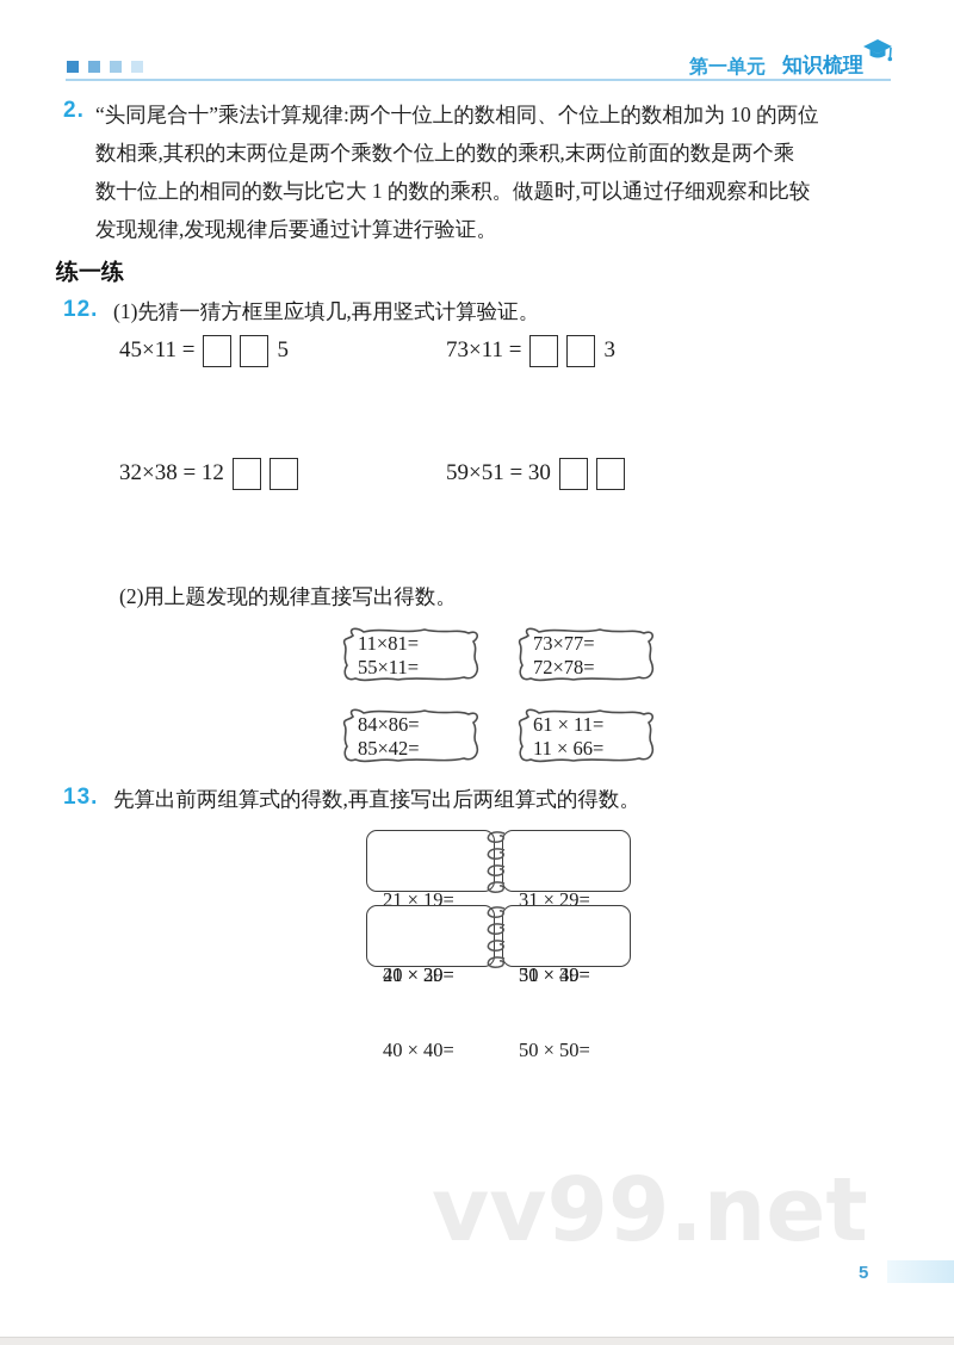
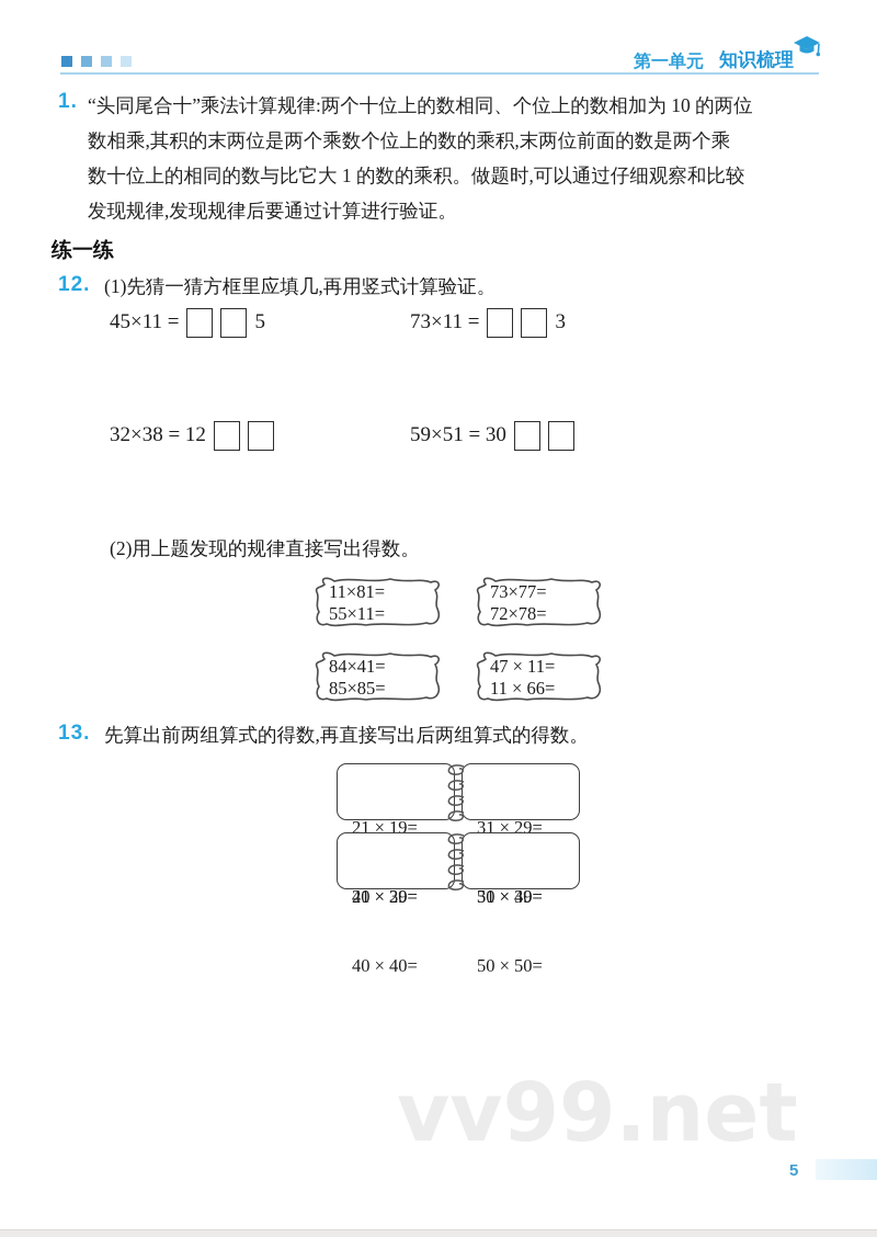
  第一单元
  知识梳理
- 2.
+ 1.
  “头同尾合十”乘法计算规律:两个十位上的数相同、个位上的数相加为 10 的两位
  数相乘,其积的末两位是两个乘数个位上的数的乘积,末两位前面的数是两个乘
  数十位上的相同的数与比它大 1 的数的乘积。做题时,可以通过仔细观察和比较
  发现规律,发现规律后要通过计算进行验证。
  练一练
  12.
  (1)先猜一猜方框里应填几,再用竖式计算验证。
  45×11 =
  5
  73×11 =
  3
  32×38 = 12
  59×51 = 30
  (2)用上题发现的规律直接写出得数。
  11×81=
  55×11=
  73×77=
  72×78=
- 84×86=
+ 84×41=
- 85×42=
+ 85×85=
- 61 × 11=
+ 47 × 11=
  11 × 66=
  13.
  先算出前两组算式的得数,再直接写出后两组算式的得数。
  21 × 19=
  20 × 20=
  31 × 29=
  30 × 30=
  41 × 39=
  40 × 40=
  51 × 49=
  50 × 50=
  5
